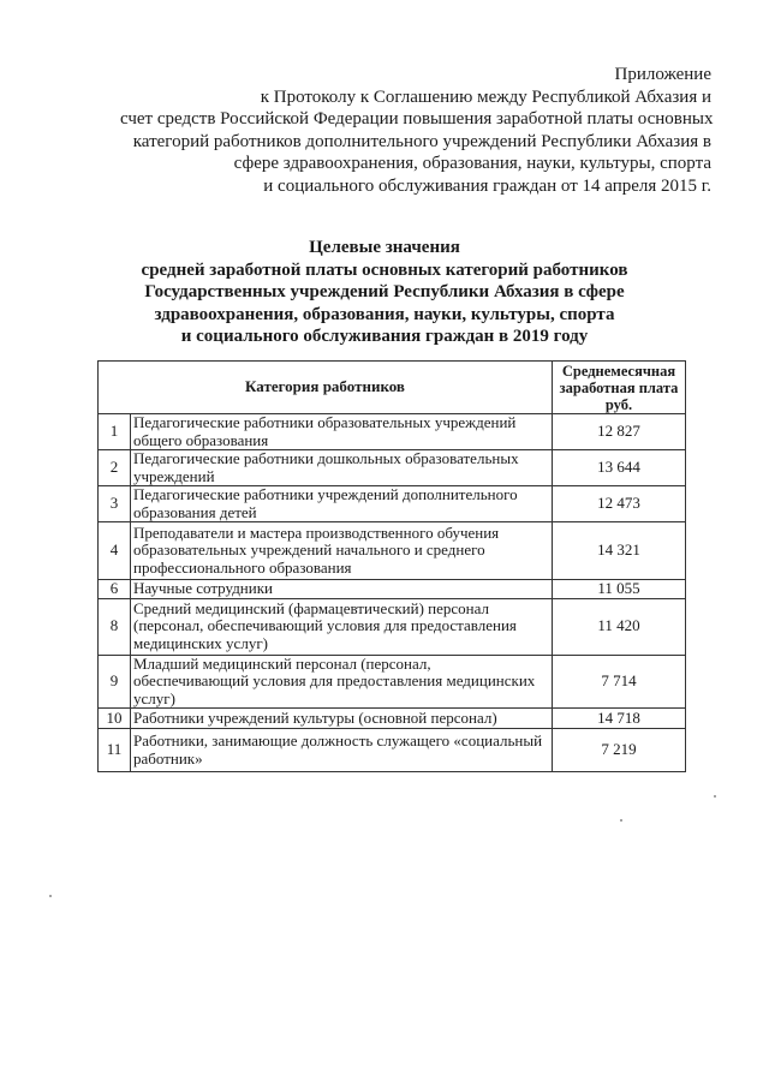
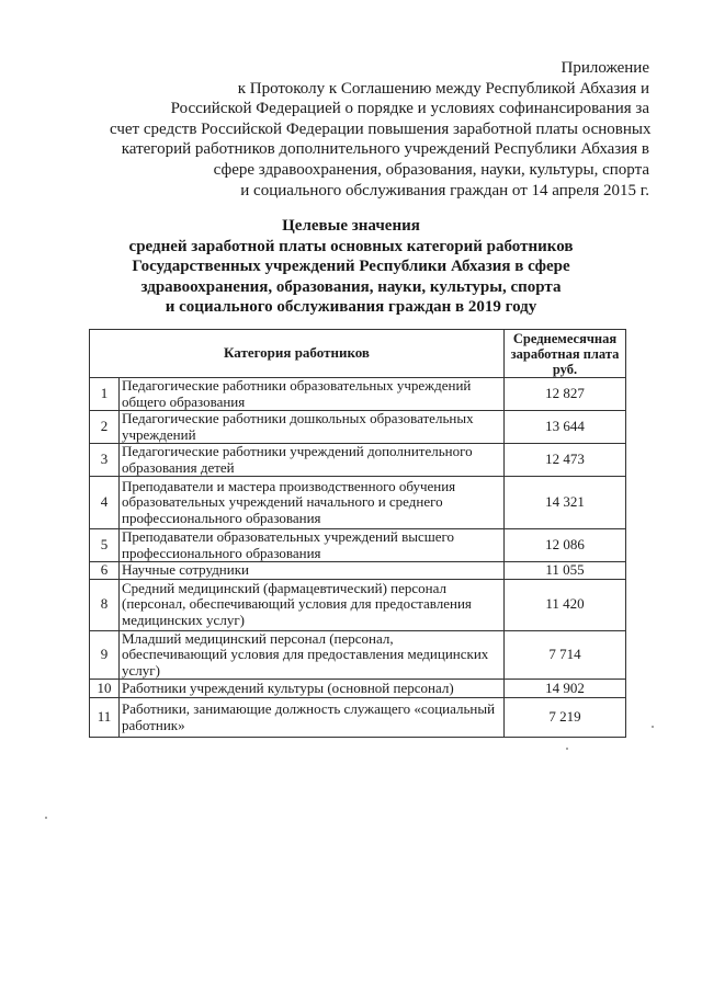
  Приложение
  к Протоколу к Соглашению между Республикой Абхазия и
+ Российской Федерацией о порядке и условиях софинансирования за
  счет средств Российской Федерации повышения заработной платы основных
  категорий работников дополнительного учреждений Республики Абхазия в
  сфере здравоохранения, образования, науки, культуры, спорта
  и социального обслуживания граждан от 14 апреля 2015 г.
  Целевые значения
  средней заработной платы основных категорий работников
  Государственных учреждений Республики Абхазия в сфере
  здравоохранения, образования, науки, культуры, спорта
  и социального обслуживания граждан в 2019 году
  Категория работников	Среднемесячная заработная плата руб.
  1	Педагогические работники образовательных учреждений общего образования	12 827
  2	Педагогические работники дошкольных образовательных учреждений	13 644
  3	Педагогические работники учреждений дополнительного образования детей	12 473
  4	Преподаватели и мастера производственного обучения образовательных учреждений начального и среднего профессионального образования	14 321
+ 5	Преподаватели образовательных учреждений высшего профессионального образования	12 086
  6	Научные сотрудники	11 055
  8	Средний медицинский (фармацевтический) персонал (персонал, обеспечивающий условия для предоставления медицинских услуг)	11 420
  9	Младший медицинский персонал (персонал, обеспечивающий условия для предоставления медицинских услуг)	7 714
- 10	Работники учреждений культуры (основной персонал)	14 718
+ 10	Работники учреждений культуры (основной персонал)	14 902
  11	Работники, занимающие должность служащего «социальный работник»	7 219
